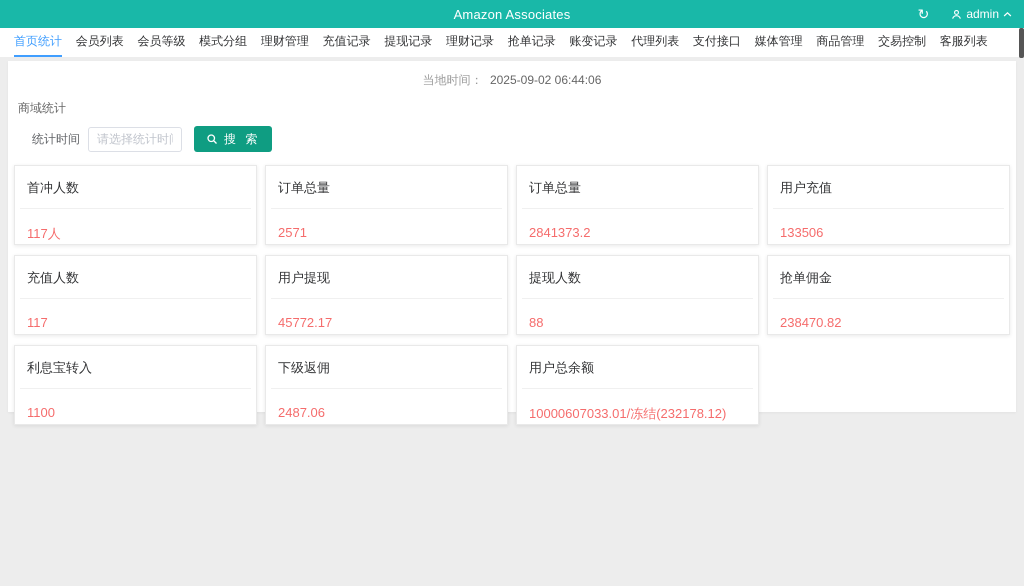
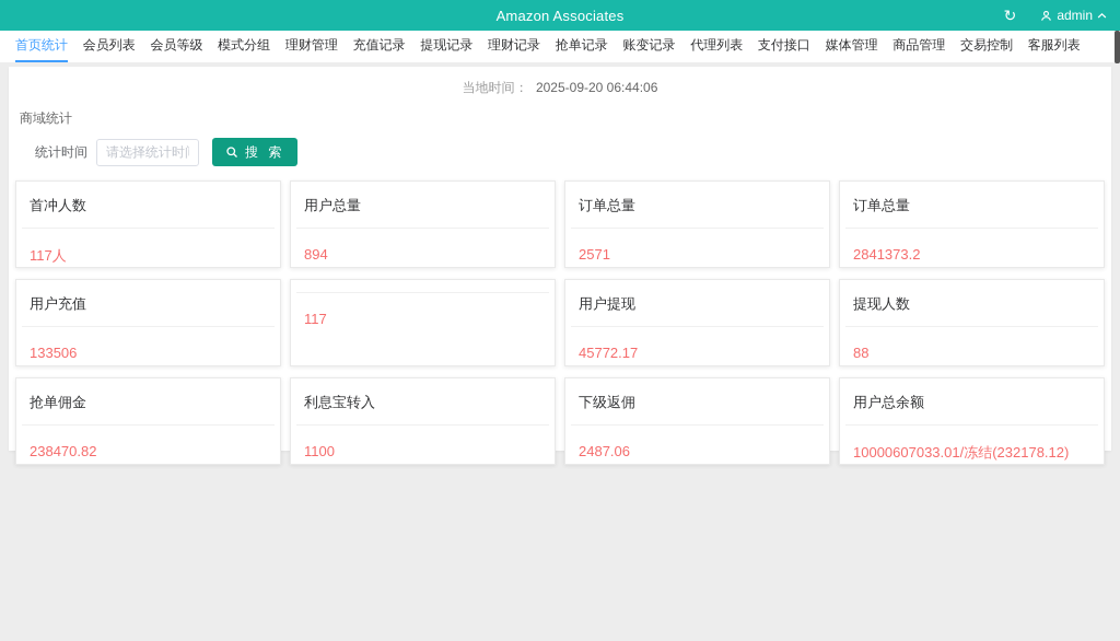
  Amazon Associates
  ↻
  admin
  首页统计
  会员列表
  会员等级
  模式分组
  理财管理
  充值记录
  提现记录
  理财记录
  抢单记录
  账变记录
  代理列表
  支付接口
  媒体管理
  商品管理
  交易控制
  客服列表
- 当地时间： 2025-09-02 06:44:06
+ 当地时间： 2025-09-20 06:44:06
  商域统计
  统计时间
  请选择统计时
  搜 索
  首冲人数
  117人
+ 用户总量
+ 894
  订单总量
  2571
  订单总量
  2841373.2
  用户充值
  133506
- 充值人数
  117
  用户提现
  45772.17
  提现人数
  88
  抢单佣金
  238470.82
  利息宝转入
  1100
  下级返佣
  2487.06
  用户总余额
  10000607033.01/冻结(232178.12)
